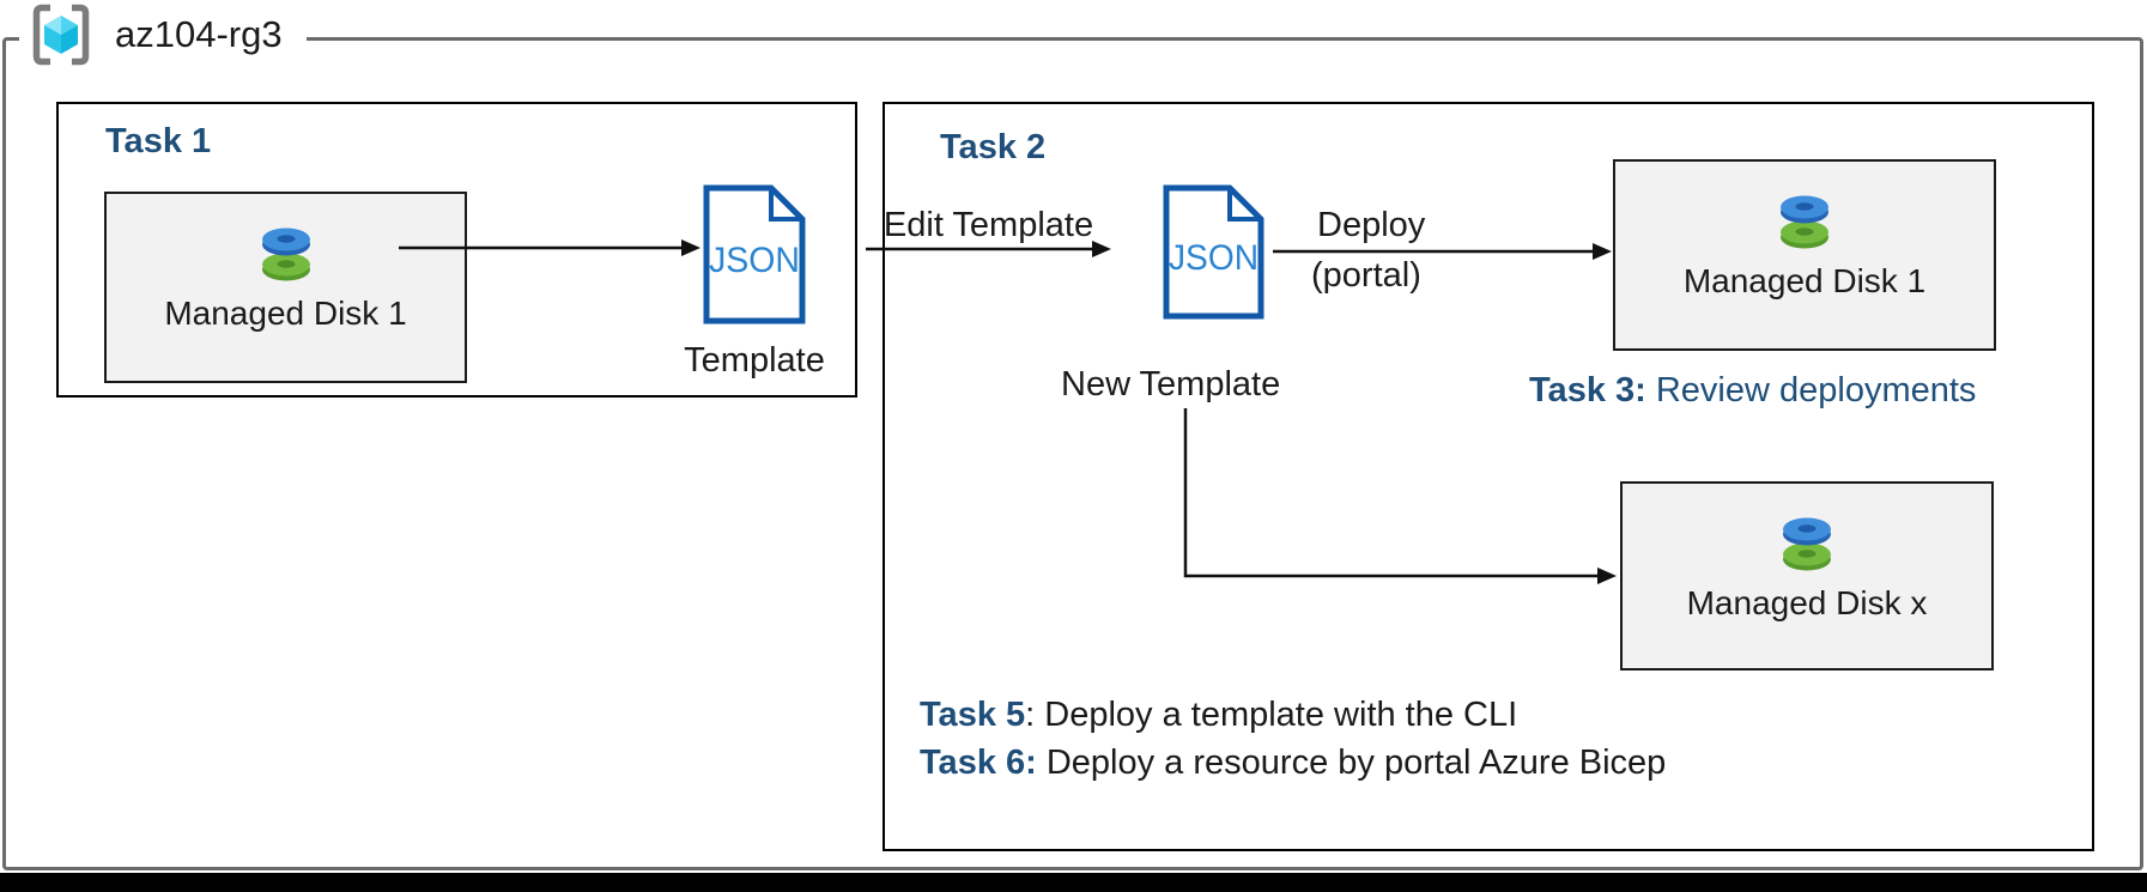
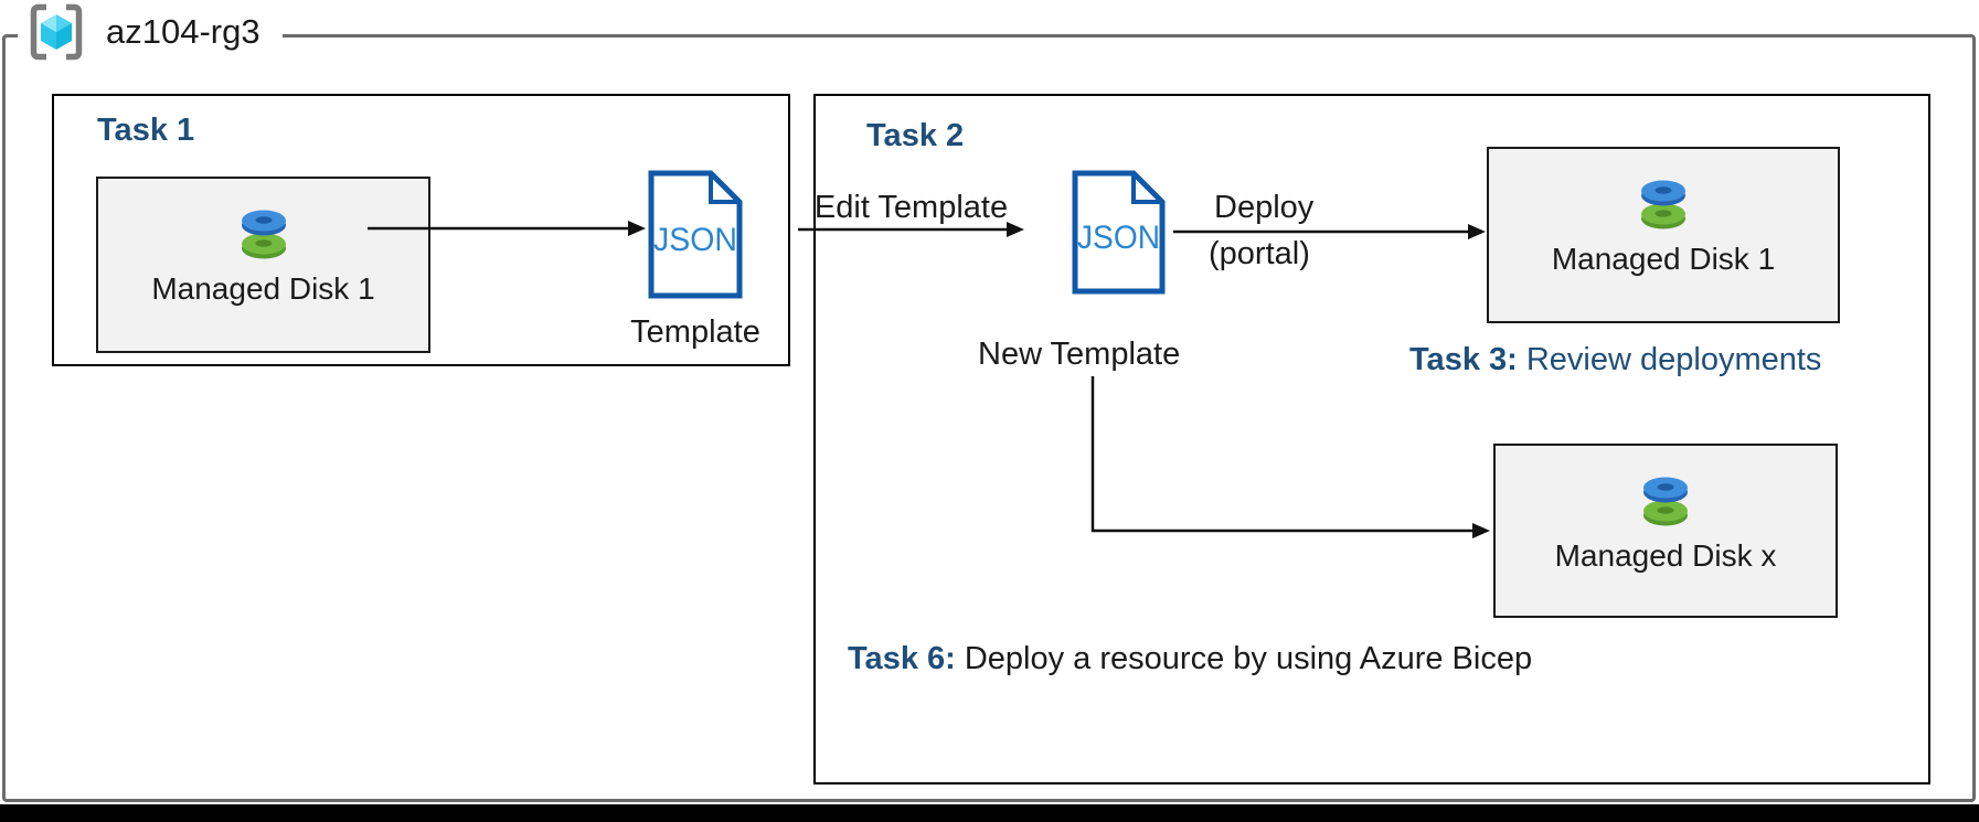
  az104-rg3
  Task 1
  Managed Disk 1
  JSON
  Template
  Task 2
  Edit Template
  JSON
  New Template
  Deploy
  (portal)
  Managed Disk 1
  Task 3: Review deployments
  Managed Disk x
- Task 5: Deploy a template with the CLI
- Task 6: Deploy a resource by portal Azure Bicep
+ Task 6: Deploy a resource by using Azure Bicep
